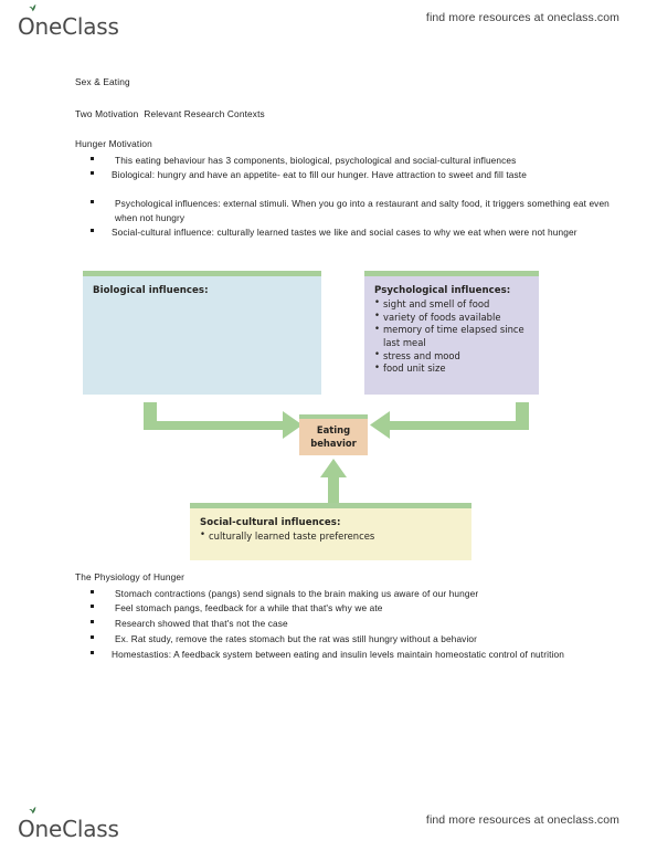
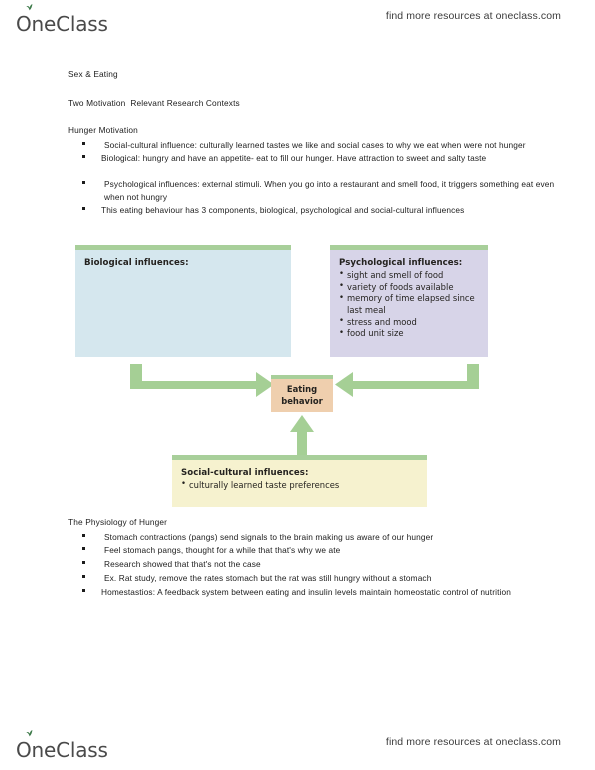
  OneClass
  find more resources at oneclass.com
  Sex & Eating
  Two Motivation Relevant Research Contexts
  Hunger Motivation
- This eating behaviour has 3 components, biological, psychological and social-cultural influences
+ Social-cultural influence: culturally learned tastes we like and social cases to why we eat when were not hunger
- Biological: hungry and have an appetite- eat to fill our hunger. Have attraction to sweet and fill taste
+ Biological: hungry and have an appetite- eat to fill our hunger. Have attraction to sweet and salty taste
- Psychological influences: external stimuli. When you go into a restaurant and salty food, it triggers something eat even when not hungry
+ Psychological influences: external stimuli. When you go into a restaurant and smell food, it triggers something eat even when not hungry
- Social-cultural influence: culturally learned tastes we like and social cases to why we eat when were not hunger
+ This eating behaviour has 3 components, biological, psychological and social-cultural influences
  The Physiology of Hunger
  Stomach contractions (pangs) send signals to the brain making us aware of our hunger
- Feel stomach pangs, feedback for a while that that's why we ate
+ Feel stomach pangs, thought for a while that that's why we ate
  Research showed that that's not the case
- Ex. Rat study, remove the rates stomach but the rat was still hungry without a behavior
+ Ex. Rat study, remove the rates stomach but the rat was still hungry without a stomach
  Homestastios: A feedback system between eating and insulin levels maintain homeostatic control of nutrition
  Biological influences:
  Psychological influences:
  sight and smell of food
  variety of foods available
  memory of time elapsed since last meal
  stress and mood
  food unit size
  Eating
  behavior
  Social-cultural influences:
  culturally learned taste preferences
  OneClass
  find more resources at oneclass.com
